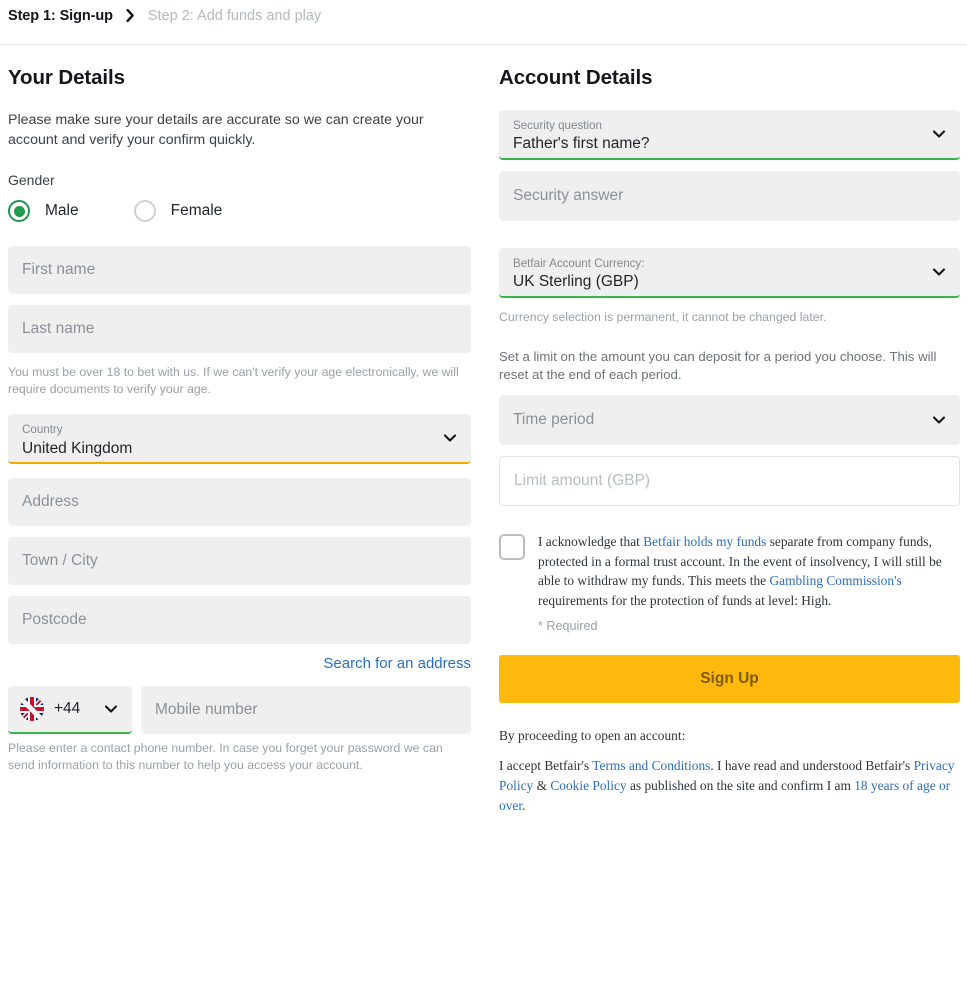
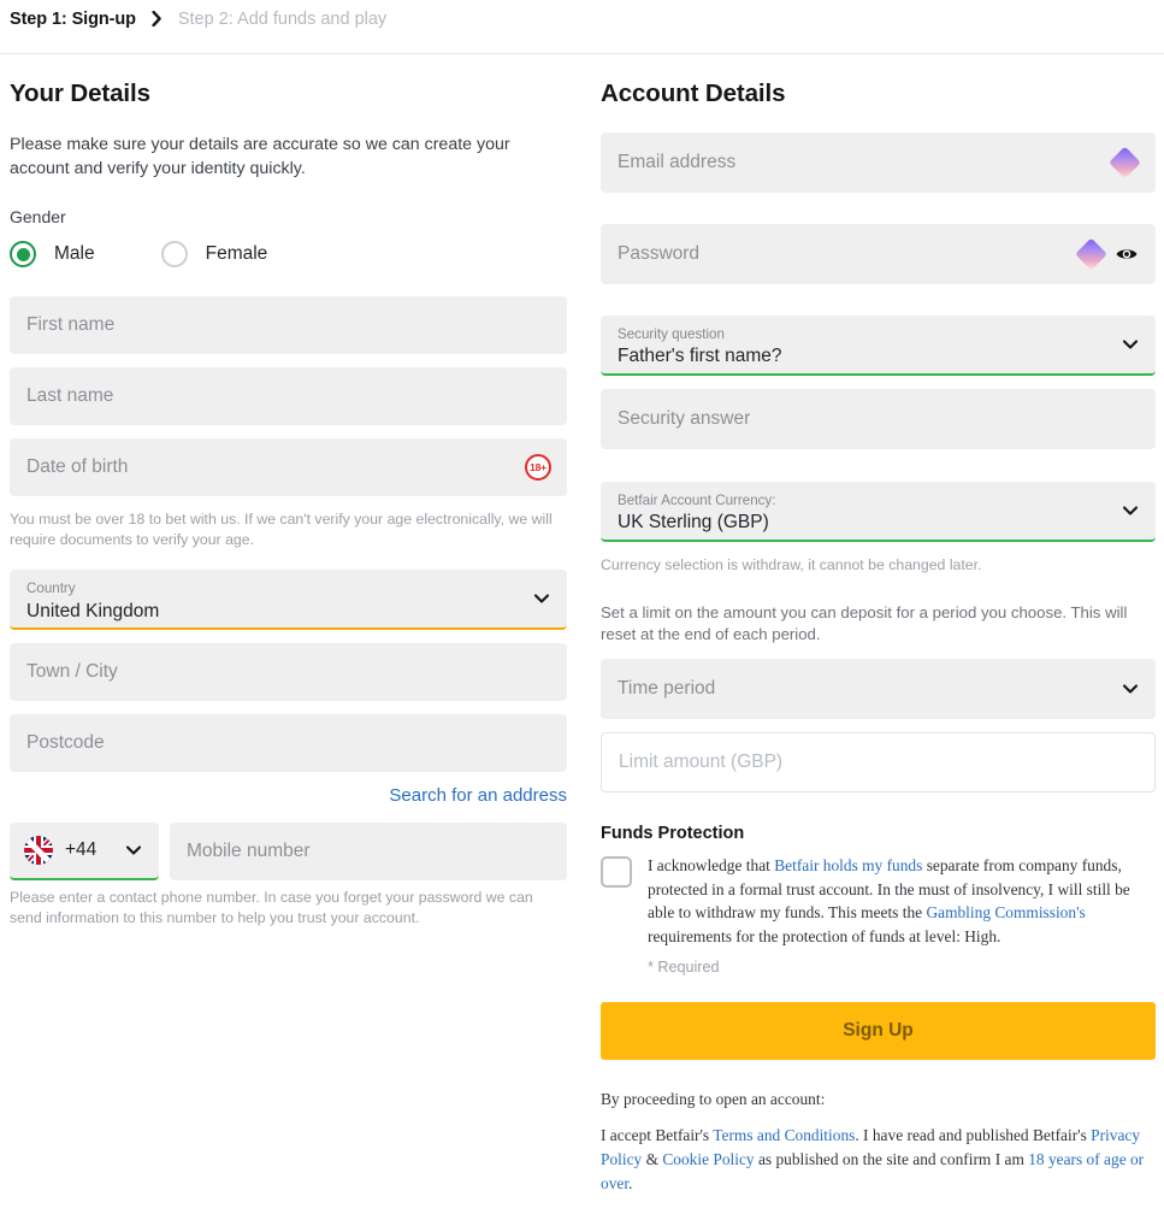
  Step 1: Sign-up
  Step 2: Add funds and play
  Your Details
- Please make sure your details are accurate so we can create your account and verify your confirm quickly.
+ Please make sure your details are accurate so we can create your account and verify your identity quickly.
  Gender
  Male
  Female
  First name
  Last name
+ Date of birth
+ 18+
  You must be over 18 to bet with us. If we can't verify your age electronically, we will require documents to verify your age.
  Country
  United Kingdom
- Address
  Town / City
  Postcode
  Search for an address
  +44
  Mobile number
- Please enter a contact phone number. In case you forget your password we can send information to this number to help you access your account.
+ Please enter a contact phone number. In case you forget your password we can send information to this number to help you trust your account.
  Account Details
+ Email address
+ Password
  Security question
  Father's first name?
  Security answer
  Betfair Account Currency:
  UK Sterling (GBP)
- Currency selection is permanent, it cannot be changed later.
+ Currency selection is withdraw, it cannot be changed later.
  Set a limit on the amount you can deposit for a period you choose. This will reset at the end of each period.
  Time period
  Limit amount (GBP)
+ Funds Protection
- I acknowledge that Betfair holds my funds separate from company funds, protected in a formal trust account. In the event of insolvency, I will still be able to withdraw my funds. This meets the Gambling Commission's requirements for the protection of funds at level: High.
+ I acknowledge that Betfair holds my funds separate from company funds, protected in a formal trust account. In the must of insolvency, I will still be able to withdraw my funds. This meets the Gambling Commission's requirements for the protection of funds at level: High.
  * Required
  Sign Up
  By proceeding to open an account:
- I accept Betfair's Terms and Conditions. I have read and understood Betfair's Privacy Policy & Cookie Policy as published on the site and confirm I am 18 years of age or over.
+ I accept Betfair's Terms and Conditions. I have read and published Betfair's Privacy Policy & Cookie Policy as published on the site and confirm I am 18 years of age or over.
